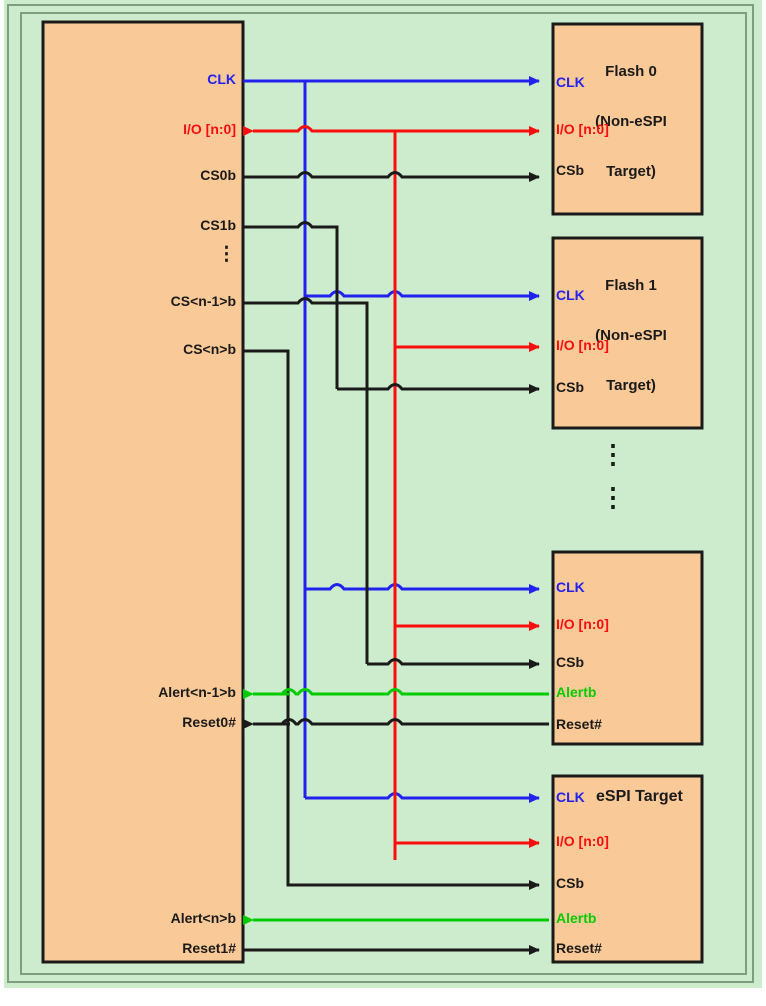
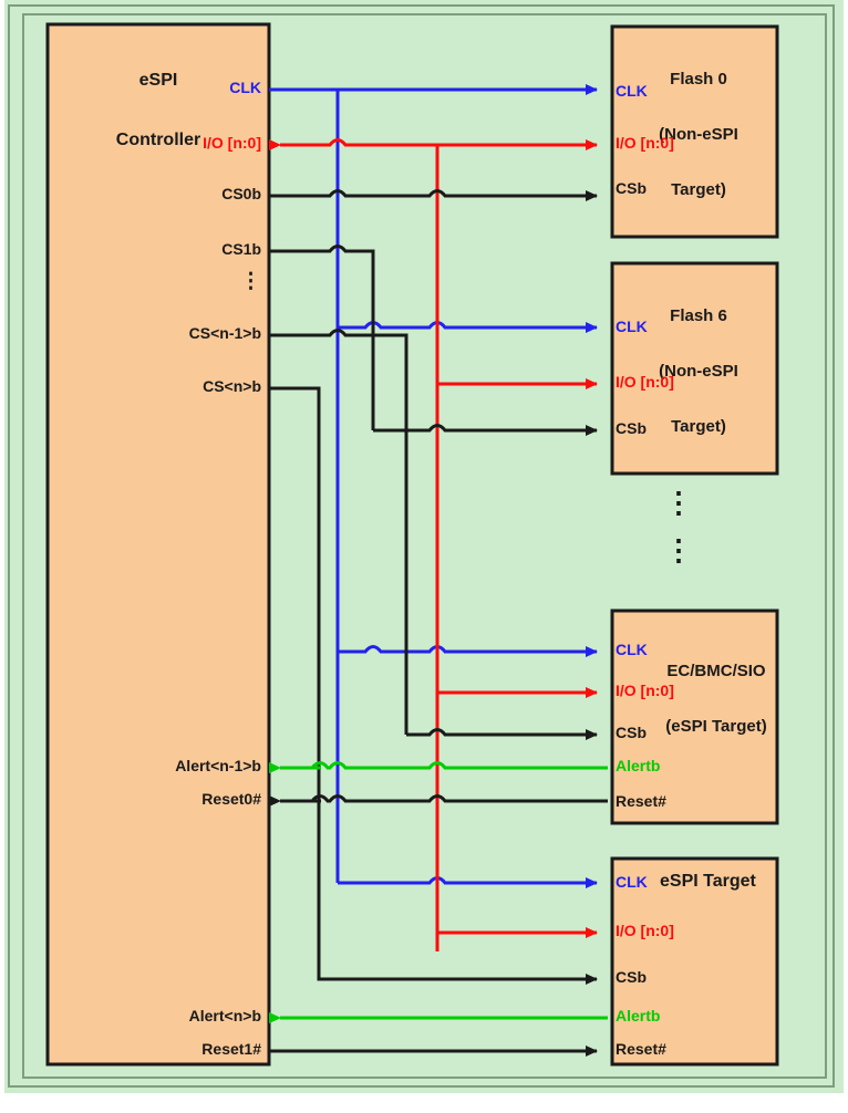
+ eSPI
+ Controller
  CLK
  I/O [n:0]
  CS0b
  CS1b
  ⋮
  CS<n-1>b
  CS<n>b
  Alert<n-1>b
  Reset0#
  Alert<n>b
  Reset1#
  Flash 0
  (Non-eSPI
  Target)
  CLK
  I/O [n:0]
  CSb
- Flash 1
+ Flash 6
  (Non-eSPI
  Target)
  CLK
  I/O [n:0]
  CSb
  ⋮
  ⋮
+ EC/BMC/SIO
+ (eSPI Target)
  CLK
  I/O [n:0]
  CSb
  Alertb
  Reset#
  eSPI Target
  CLK
  I/O [n:0]
  CSb
  Alertb
  Reset#
